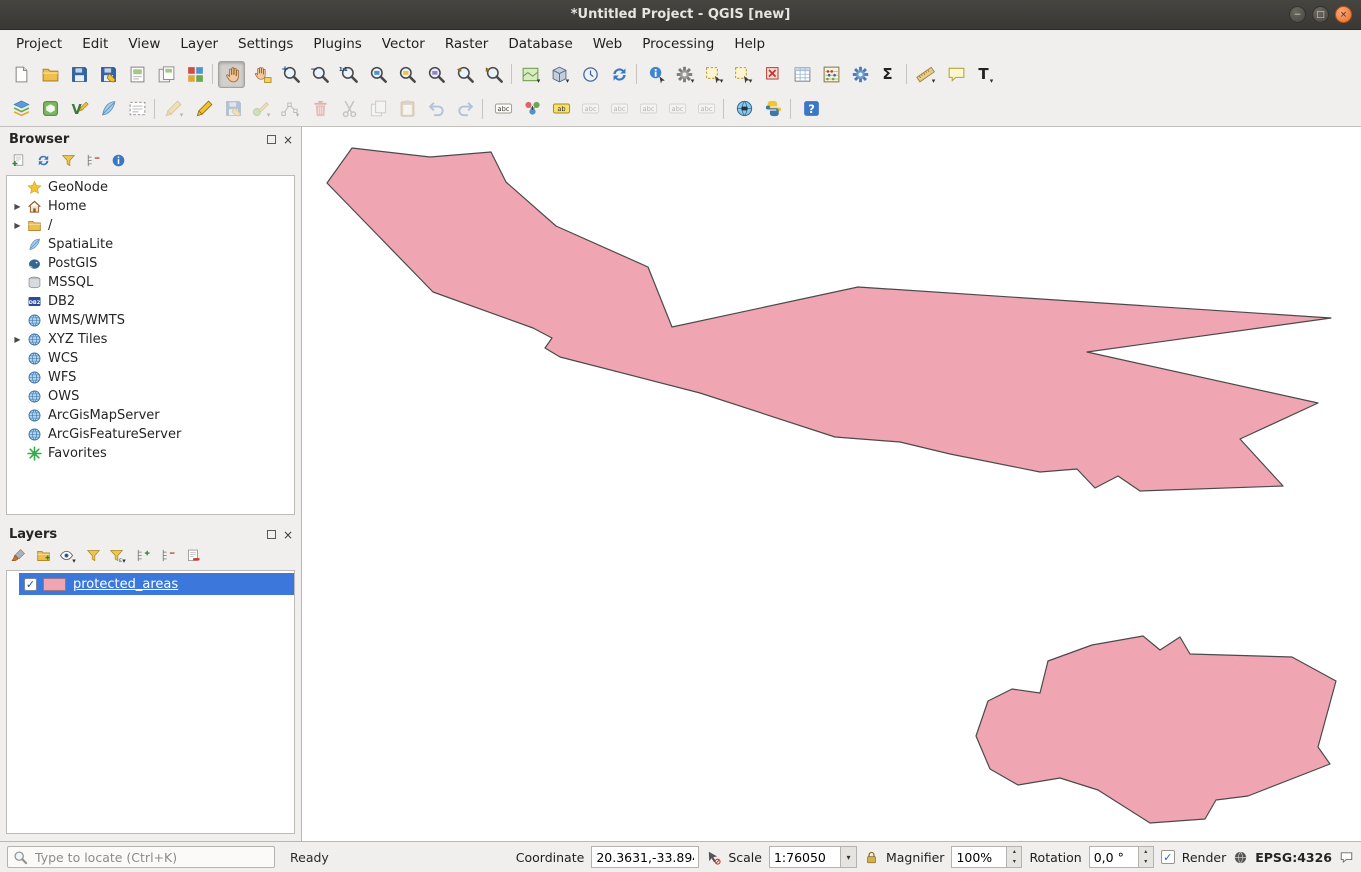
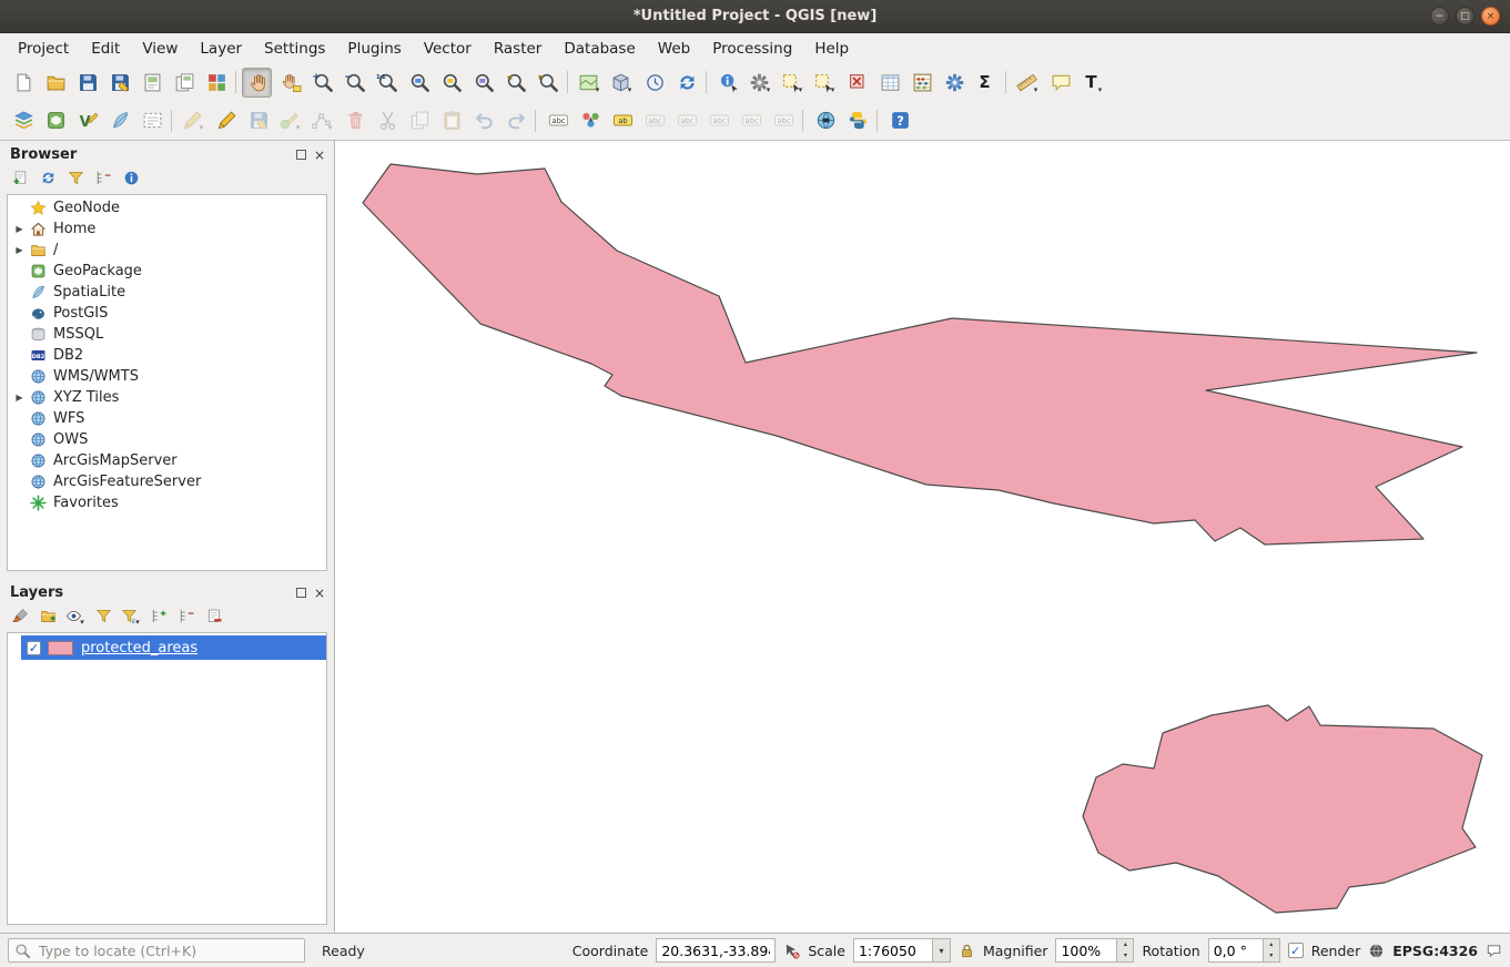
  *Untitled Project - QGIS [new]
  −
  □
  ×
  Project
  Edit
  View
  Layer
  Settings
  Plugins
  Vector
  Raster
  Database
  Web
  Processing
  Help
  +
  −
  ◂
  ▸
  ▾
  ▾
  ▾
  ▾
  ▾
  Σ
  ▾
  T
  ▾
  ▾
  ▾
  ▾
  Browser
  ×
  GeoNode
  ▶
  Home
  ▶
  /
+ GeoPackage
  SpatiaLite
  PostGIS
  MSSQL
  DB2
  WMS/WMTS
  ▶
  XYZ Tiles
- WCS
  WFS
  OWS
  ArcGisMapServer
  ArcGisFeatureServer
  Favorites
  Layers
  ×
  ▾
  ▾
  ✓
  protected_areas
  Type to locate (Ctrl+K)
  Ready
  Coordinate
  20.3631,-33.89
  Scale
  1:76050
  ▾
  Magnifier
  100%
  Rotation
  0,0 °
  ✓
  Render
  EPSG:4326
